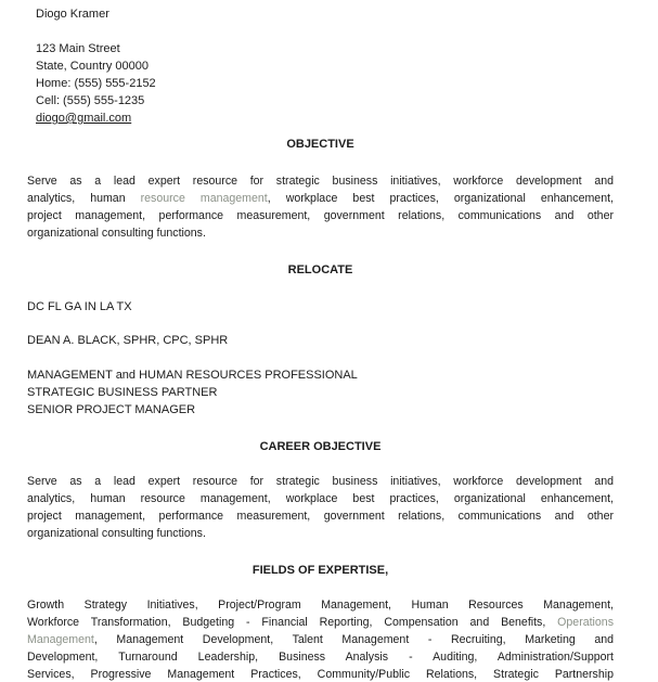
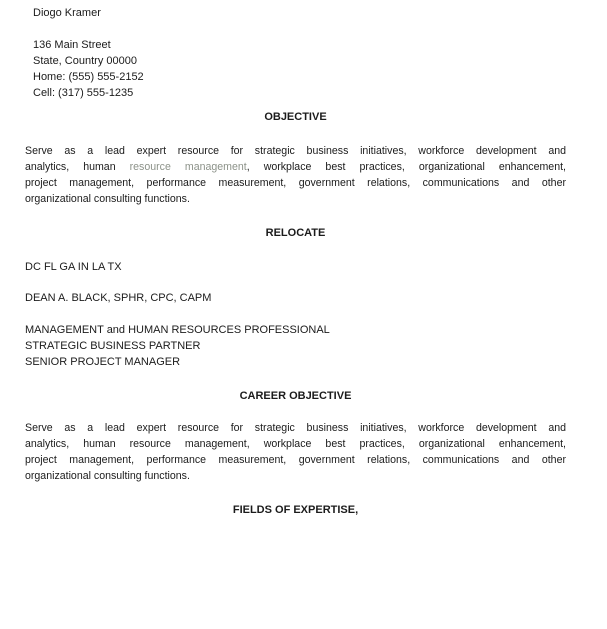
  Diogo Kramer
- 123 Main Street
+ 136 Main Street
  State, Country 00000
  Home: (555) 555-2152
- Cell: (555) 555-1235
+ Cell: (317) 555-1235
- diogo@gmail.com
  OBJECTIVE
  Serve as a lead expert resource for strategic business initiatives, workforce development and
  analytics, human resource management, workplace best practices, organizational enhancement,
  project management, performance measurement, government relations, communications and other
  organizational consulting functions.
  RELOCATE
  DC FL GA IN LA TX
- DEAN A. BLACK, SPHR, CPC, SPHR
+ DEAN A. BLACK, SPHR, CPC, CAPM
  MANAGEMENT and HUMAN RESOURCES PROFESSIONAL
  STRATEGIC BUSINESS PARTNER
  SENIOR PROJECT MANAGER
  CAREER OBJECTIVE
  Serve as a lead expert resource for strategic business initiatives, workforce development and
  analytics, human resource management, workplace best practices, organizational enhancement,
  project management, performance measurement, government relations, communications and other
  organizational consulting functions.
  FIELDS OF EXPERTISE,
- Growth Strategy Initiatives, Project/Program Management, Human Resources Management,
- Workforce Transformation, Budgeting - Financial Reporting, Compensation and Benefits, Operations
- Management, Management Development, Talent Management - Recruiting, Marketing and
- Development, Turnaround Leadership, Business Analysis - Auditing, Administration/Support
- Services, Progressive Management Practices, Community/Public Relations, Strategic Partnership
